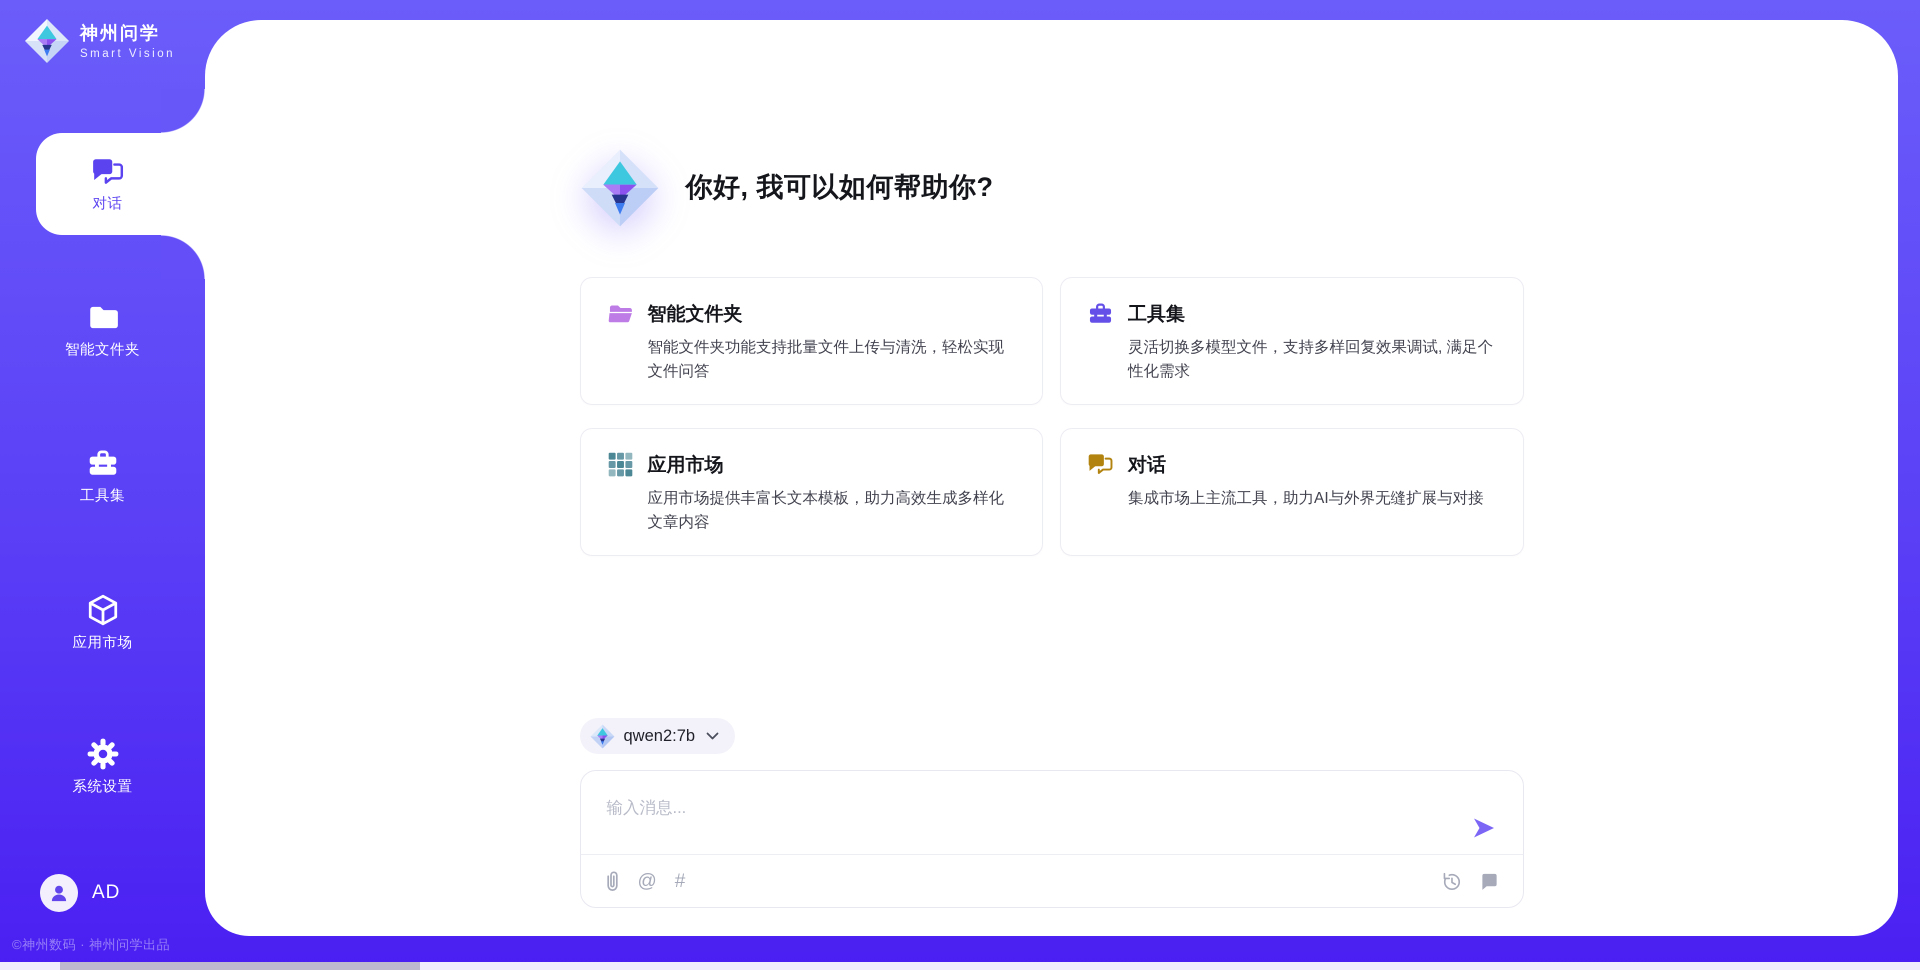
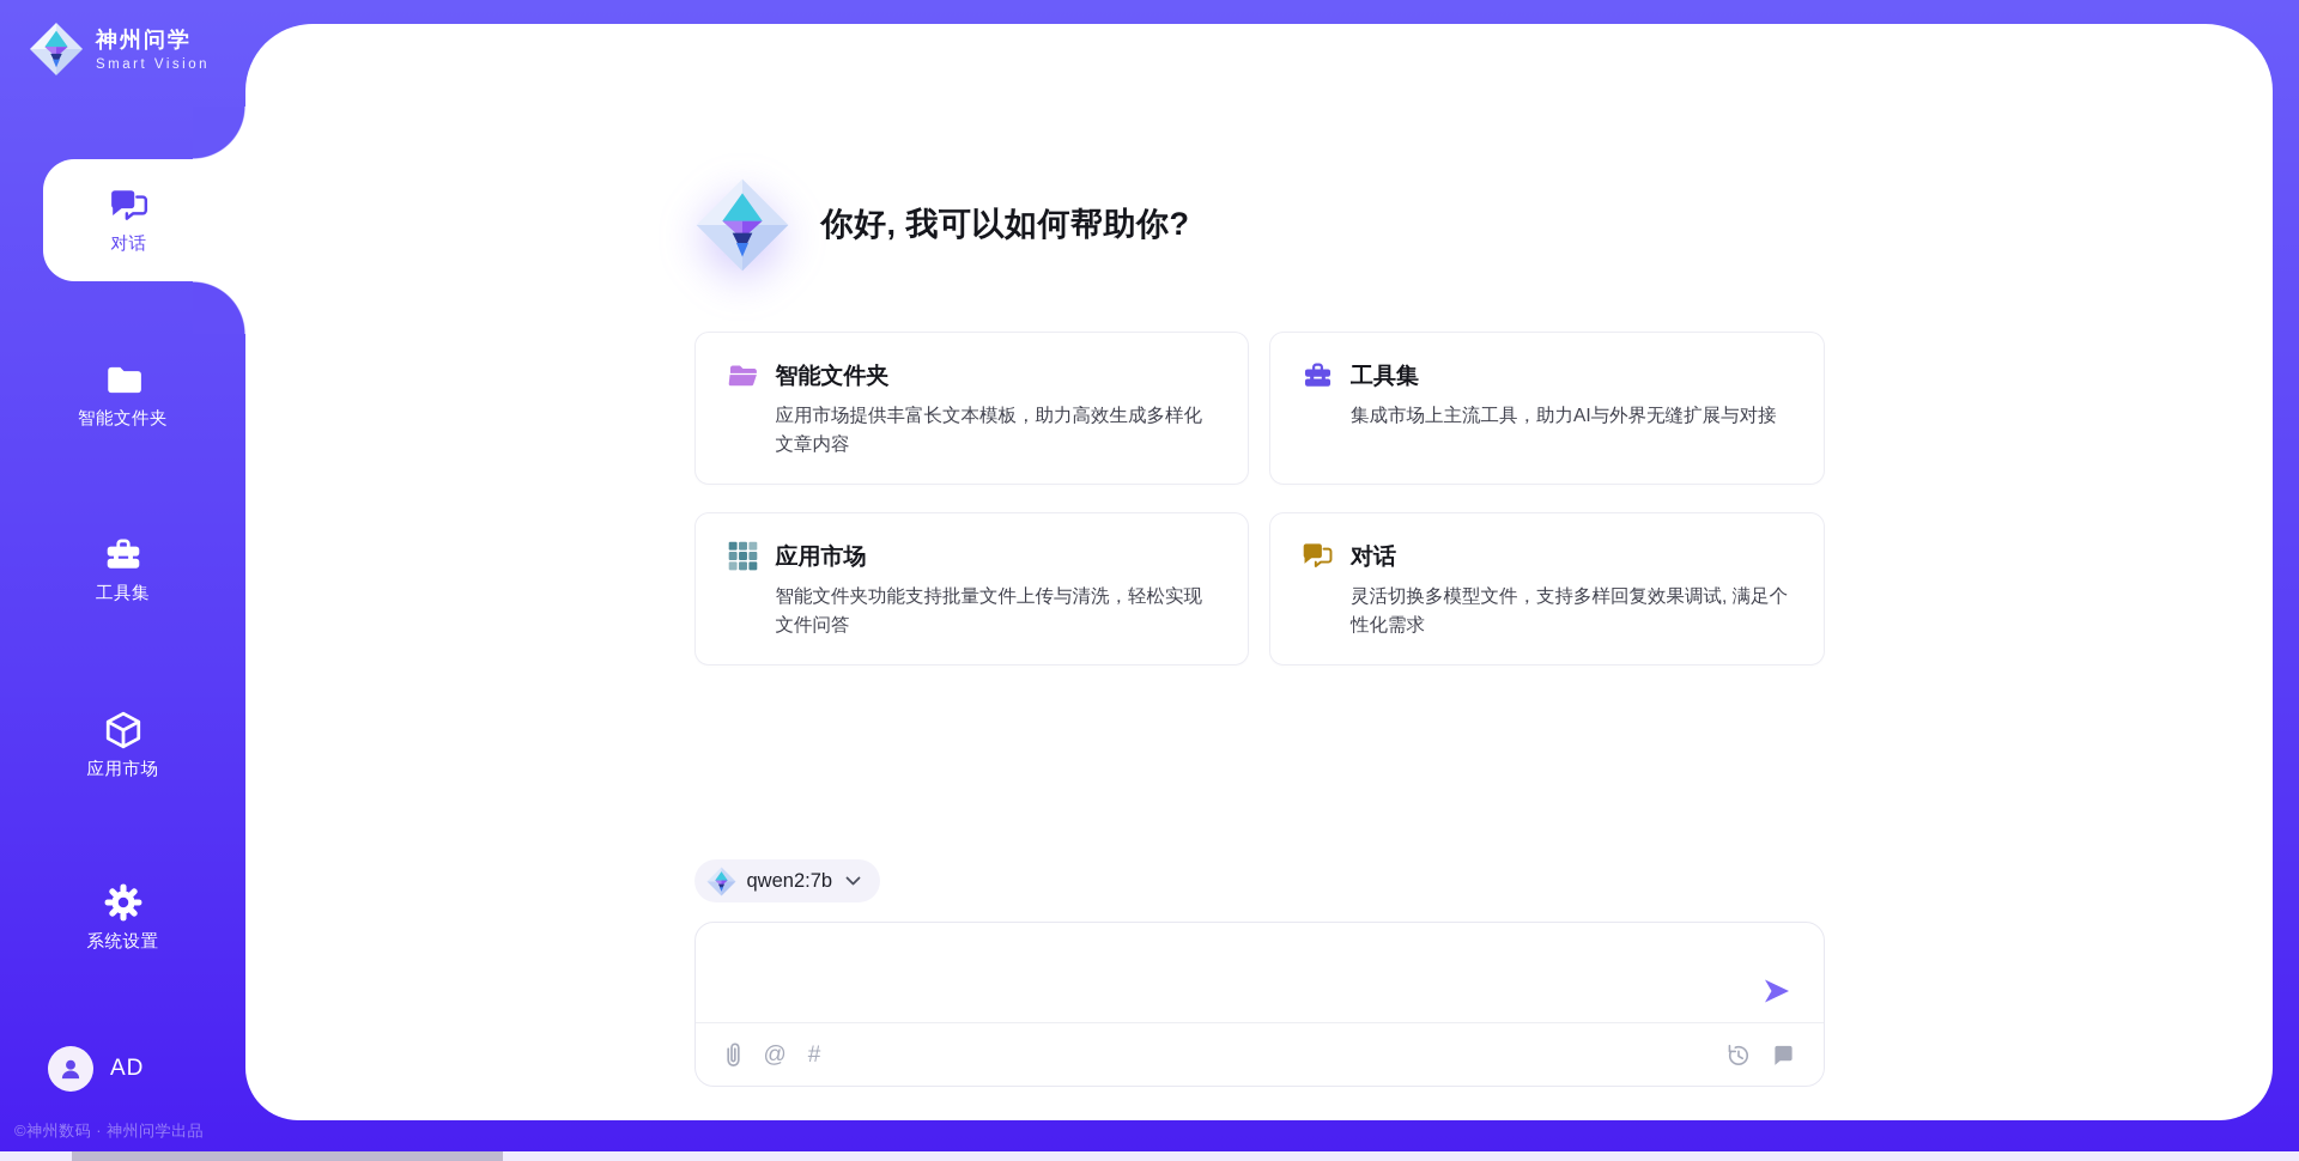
  神州问学
  Smart Vision
  对话
  智能文件夹
  工具集
  应用市场
  系统设置
  AD
  ©神州数码 · 神州问学出品
  你好, 我可以如何帮助你?
  智能文件夹
- 智能文件夹功能支持批量文件上传与清洗，轻松实现文件问答
+ 应用市场提供丰富长文本模板，助力高效生成多样化文章内容
  工具集
- 灵活切换多模型文件，支持多样回复效果调试, 满足个性化需求
+ 集成市场上主流工具，助力AI与外界无缝扩展与对接
  应用市场
- 应用市场提供丰富长文本模板，助力高效生成多样化文章内容
+ 智能文件夹功能支持批量文件上传与清洗，轻松实现文件问答
  对话
- 集成市场上主流工具，助力AI与外界无缝扩展与对接
+ 灵活切换多模型文件，支持多样回复效果调试, 满足个性化需求
  qwen2:7b
- 输入消息...
  @
  #
